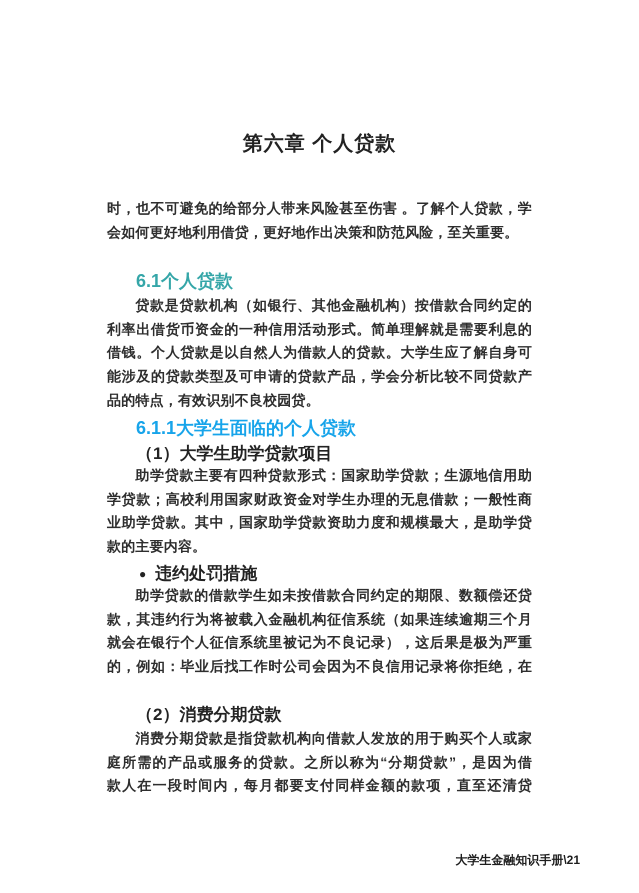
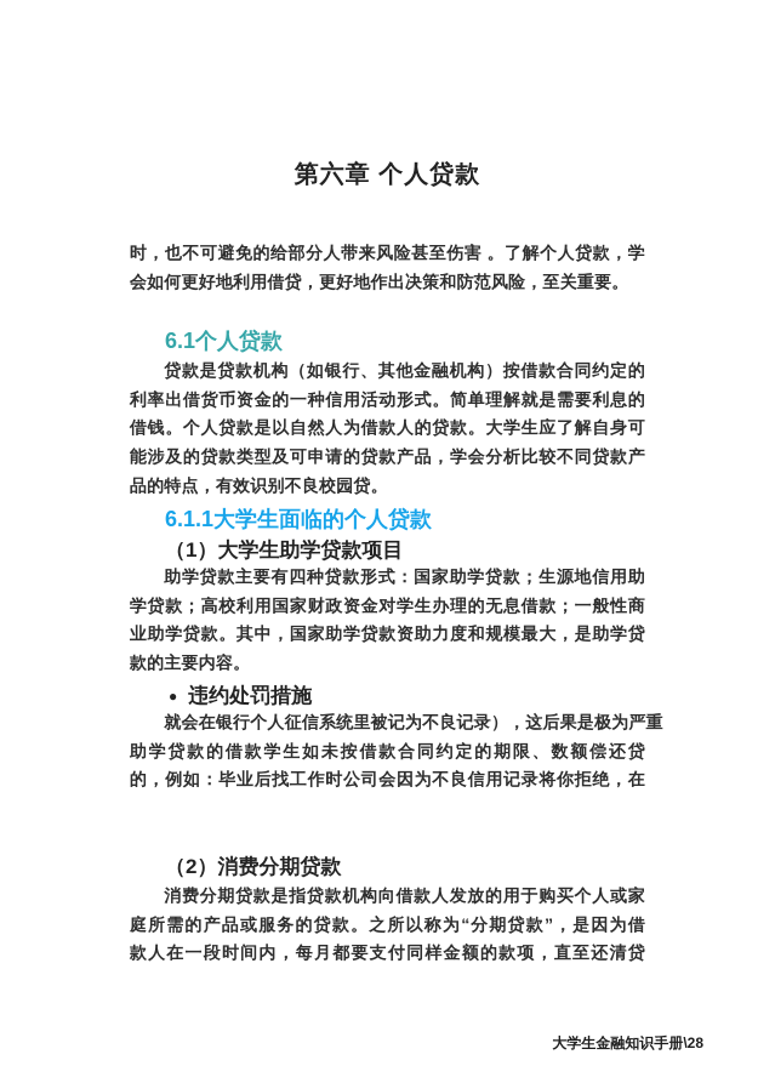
  第六章 个人贷款
  时，也不可避免的给部分人带来风险甚至伤害 。了解个人贷款，学
  会如何更好地利用借贷，更好地作出决策和防范风险，至关重要。
  6.1个人贷款
  贷款是贷款机构（如银行、其他金融机构）按借款合同约定的
  利率出借货币资金的一种信用活动形式。简单理解就是需要利息的
  借钱。个人贷款是以自然人为借款人的贷款。大学生应了解自身可
  能涉及的贷款类型及可申请的贷款产品，学会分析比较不同贷款产
  品的特点，有效识别不良校园贷。
  6.1.1大学生面临的个人贷款
  （1）大学生助学贷款项目
  助学贷款主要有四种贷款形式：国家助学贷款；生源地信用助
  学贷款；高校利用国家财政资金对学生办理的无息借款；一般性商
  业助学贷款。其中，国家助学贷款资助力度和规模最大，是助学贷
  款的主要内容。
  ●
  违约处罚措施
- 助学贷款的借款学生如未按借款合同约定的期限、数额偿还贷
+ 就会在银行个人征信系统里被记为不良记录），这后果是极为严重
- 款，其违约行为将被载入金融机构征信系统（如果连续逾期三个月
- 就会在银行个人征信系统里被记为不良记录），这后果是极为严重
+ 助学贷款的借款学生如未按借款合同约定的期限、数额偿还贷
  的，例如：毕业后找工作时公司会因为不良信用记录将你拒绝，在
  （2）消费分期贷款
  消费分期贷款是指贷款机构向借款人发放的用于购买个人或家
  庭所需的产品或服务的贷款。之所以称为“分期贷款”，是因为借
  款人在一段时间内，每月都要支付同样金额的款项，直至还清贷
- 大学生金融知识手册\21
+ 大学生金融知识手册\28
